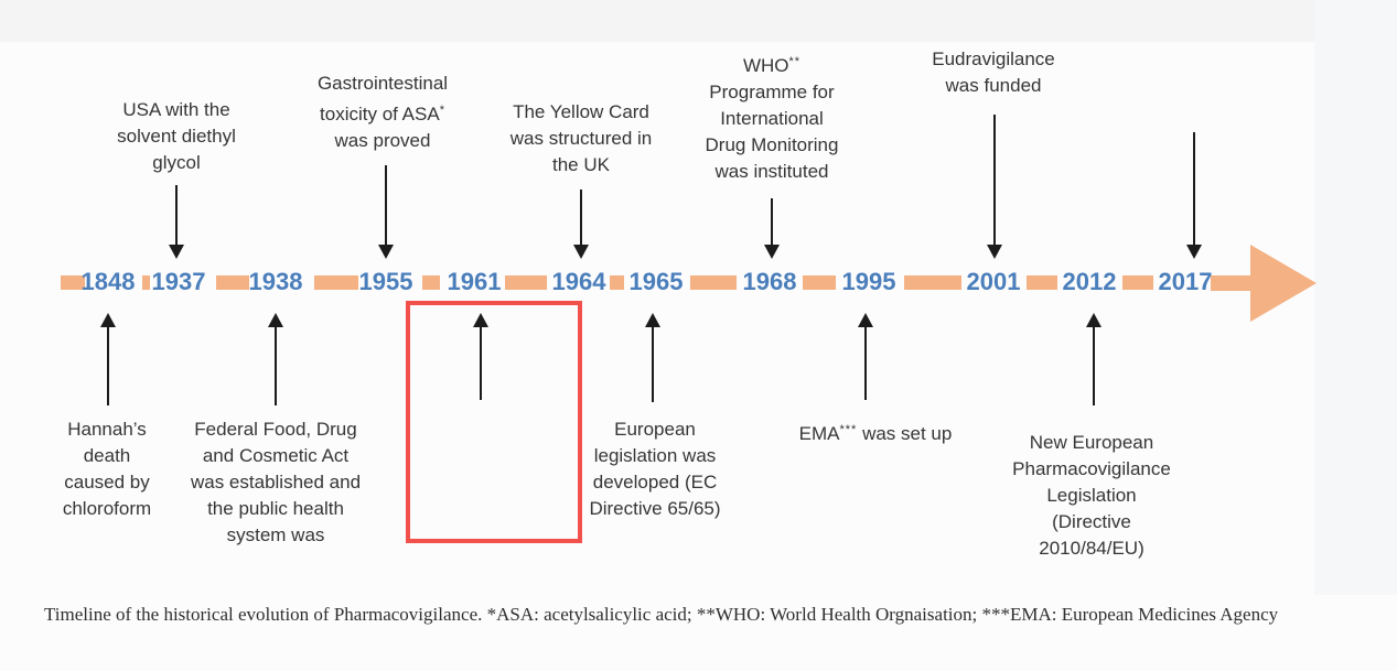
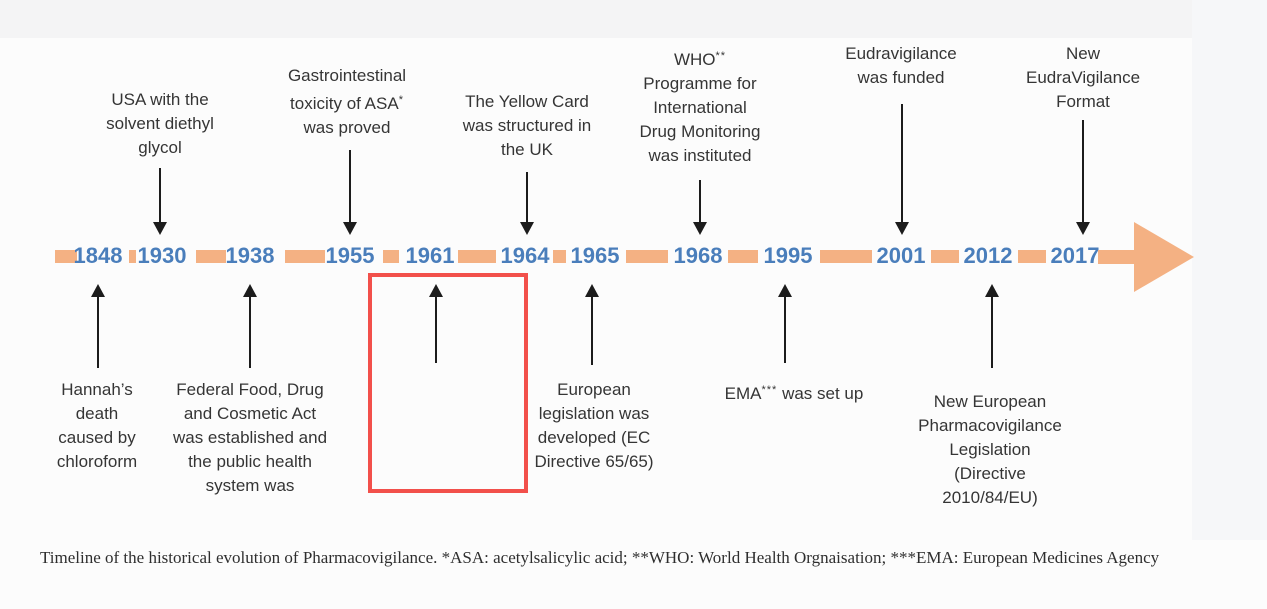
  1848
- 1937
+ 1930
  1938
  1955
  1961
  1964
  1965
  1968
  1995
  2001
  2012
  2017
  USA with the
  solvent diethyl
  glycol
  Gastrointestinal
  toxicity of ASA*
  was proved
  The Yellow Card
  was structured in
  the UK
  WHO**
  Programme for
  International
  Drug Monitoring
  was instituted
  Eudravigilance
  was funded
+ New
+ EudraVigilance
+ Format
  Hannah’s
  death
  caused by
  chloroform
  Federal Food, Drug
  and Cosmetic Act
  was established and
  the public health
  system was
  European
  legislation was
  developed (EC
  Directive 65/65)
  EMA*** was set up
  New European
  Pharmacovigilance
  Legislation
  (Directive
  2010/84/EU)
  Timeline of the historical evolution of Pharmacovigilance. *ASA: acetylsalicylic acid; **WHO: World Health Orgnaisation; ***EMA: European Medicines Agency
